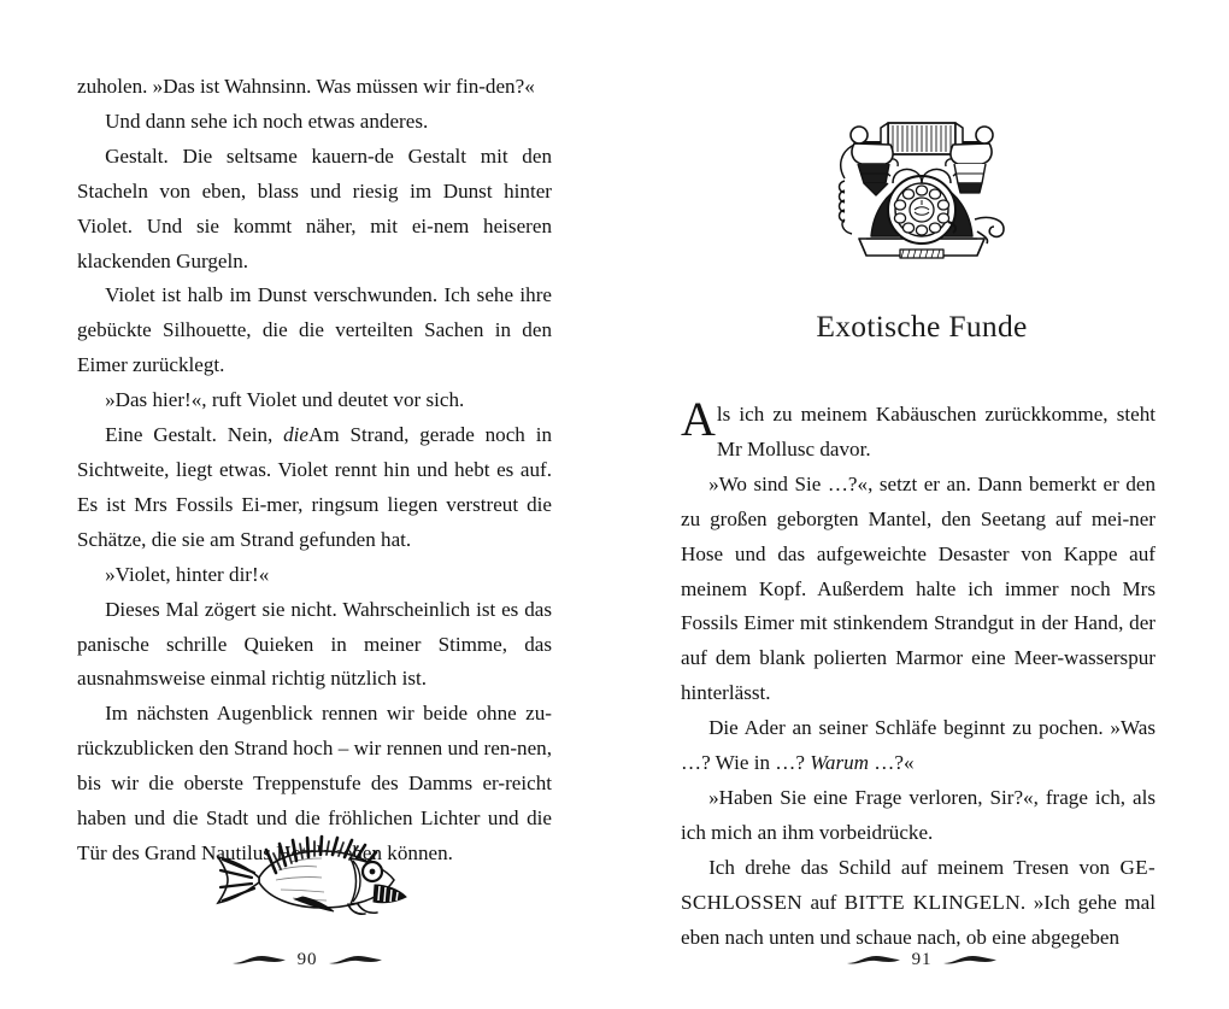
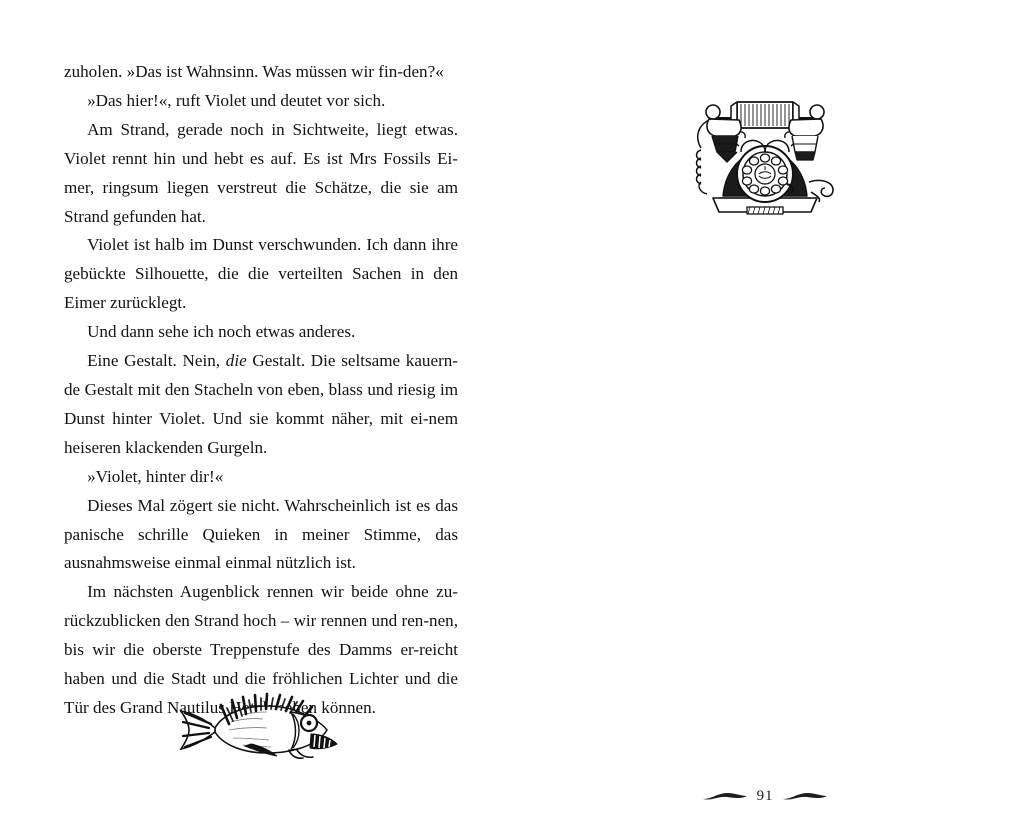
  zuholen. »Das ist Wahnsinn. Was müssen wir fin-den?«
- Und dann sehe ich noch etwas anderes.
+ »Das hier!«, ruft Violet und deutet vor sich.
- Gestalt. Die seltsame kauern-de Gestalt mit den Stacheln von eben, blass und riesig im Dunst hinter Violet. Und sie kommt näher, mit ei-nem heiseren klackenden Gurgeln.
+ Am Strand, gerade noch in Sichtweite, liegt etwas. Violet rennt hin und hebt es auf. Es ist Mrs Fossils Ei-mer, ringsum liegen verstreut die Schätze, die sie am Strand gefunden hat.
- Violet ist halb im Dunst verschwunden. Ich sehe ihre gebückte Silhouette, die die verteilten Sachen in den Eimer zurücklegt.
+ Violet ist halb im Dunst verschwunden. Ich dann ihre gebückte Silhouette, die die verteilten Sachen in den Eimer zurücklegt.
- »Das hier!«, ruft Violet und deutet vor sich.
+ Und dann sehe ich noch etwas anderes.
- Eine Gestalt. Nein, dieAm Strand, gerade noch in Sichtweite, liegt etwas. Violet rennt hin und hebt es auf. Es ist Mrs Fossils Ei-mer, ringsum liegen verstreut die Schätze, die sie am Strand gefunden hat.
+ Eine Gestalt. Nein, die Gestalt. Die seltsame kauern-de Gestalt mit den Stacheln von eben, blass und riesig im Dunst hinter Violet. Und sie kommt näher, mit ei-nem heiseren klackenden Gurgeln.
  »Violet, hinter dir!«
- Dieses Mal zögert sie nicht. Wahrscheinlich ist es das panische schrille Quieken in meiner Stimme, das ausnahmsweise einmal richtig nützlich ist.
+ Dieses Mal zögert sie nicht. Wahrscheinlich ist es das panische schrille Quieken in meiner Stimme, das ausnahmsweise einmal einmal nützlich ist.
  Im nächsten Augenblick rennen wir beide ohne zu-rückzublicken den Strand hoch – wir rennen und ren-nen, bis wir die oberste Treppenstufe des Damms er-reicht haben und die Stadt und die fröhlichen Lichter und die Tür des Grand Nautiluhe können.
- 90
- Exotische Funde
- A
- ls ich zu meinem Kabäuschen zurückkomme, steht Mr Mollusc davor.
- »Wo sind Sie …?«, setzt er an. Dann bemerkt er den zu großen geborgten Mantel, den Seetang auf mei-ner Hose und das aufgeweichte Desaster von Kappe auf meinem Kopf. Außerdem halte ich immer noch Mrs Fossils Eimer mit stinkendem Strandgut in der Hand, der auf dem blank polierten Marmor eine Meer-wasserspur hinterlässt.
- Die Ader an seiner Schläfe beginnt zu pochen. »Was …? Wie in …? Warum …?«
- »Haben Sie eine Frage verloren, Sir?«, frage ich, als ich mich an ihm vorbeidrücke.
- Ich drehe das Schild auf meinem Tresen von GE-SCHLOSSEN auf BITTE KLINGELN. »Ich gehe mal eben nach unten und schaue nach, ob eine abgegeben
  91
